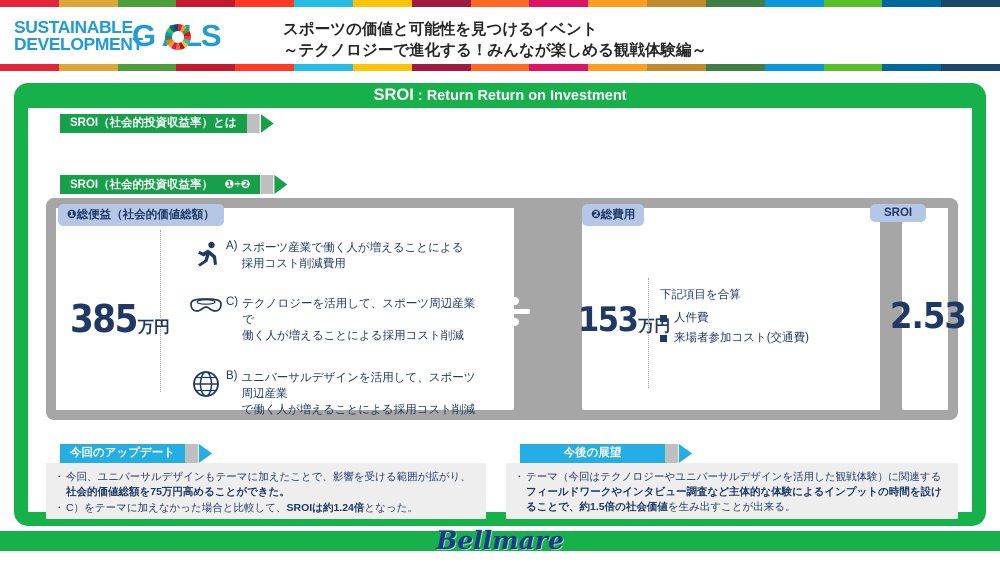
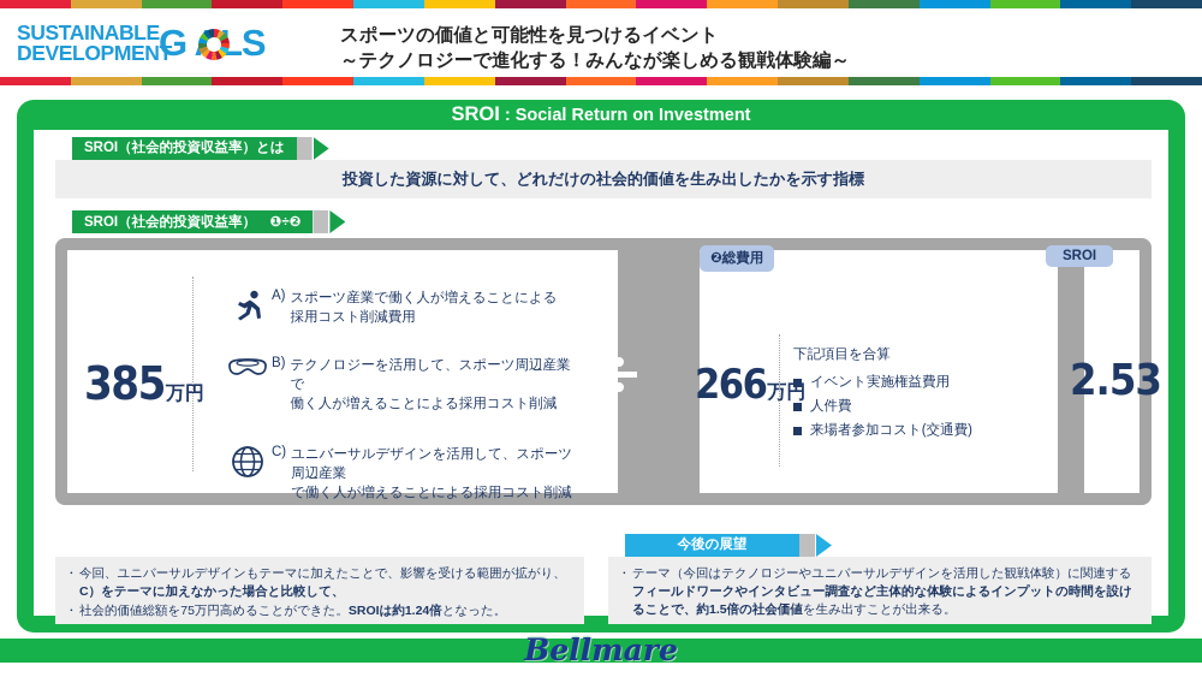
  SUSTAINABLE
  DEVELOPMENT
  GLS
  スポーツの価値と可能性を見つけるイベント
  ～テクノロジーで進化する！みんなが楽しめる観戦体験編～
- SROI : Return Return on Investment
+ SROI : Social Return on Investment
  SROI（社会的投資収益率）とは
+ 投資した資源に対して、どれだけの社会的価値を生み出したかを示す指標
  SROI（社会的投資収益率） ❶÷❷
- ❶総便益（社会的価値総額）
  ❷総費用
  SROI
  385万円
- 153万円
+ 266万円
  2.53
  A)
  スポーツ産業で働く人が増えることによる
  採用コスト削減費用
- C)
+ B)
  テクノロジーを活用して、スポーツ周辺産業で
  働く人が増えることによる採用コスト削減
- B)
+ C)
  ユニバーサルデザインを活用して、スポーツ周辺産業
  で働く人が増えることによる採用コスト削減
  下記項目を合算
+ イベント実施権益費用
  人件費
  来場者参加コスト(交通費)
- 今回のアップデート
  今後の展望
  ・
- 今回、ユニバーサルデザインもテーマに加えたことで、影響を受ける範囲が拡がり、社会的価値総額を75万円高めることができた。
+ 今回、ユニバーサルデザインもテーマに加えたことで、影響を受ける範囲が拡がり、C）をテーマに加えなかった場合と比較して、
  ・
- C）をテーマに加えなかった場合と比較して、SROIは約1.24倍となった。
+ 社会的価値総額を75万円高めることができた。SROIは約1.24倍となった。
  ・
  テーマ（今回はテクノロジーやユニバーサルデザインを活用した観戦体験）に関連するフィールドワークやインタビュー調査など主体的な体験によるインプットの時間を設けることで、約1.5倍の社会価値を生み出すことが出来る。
  Bellmare
